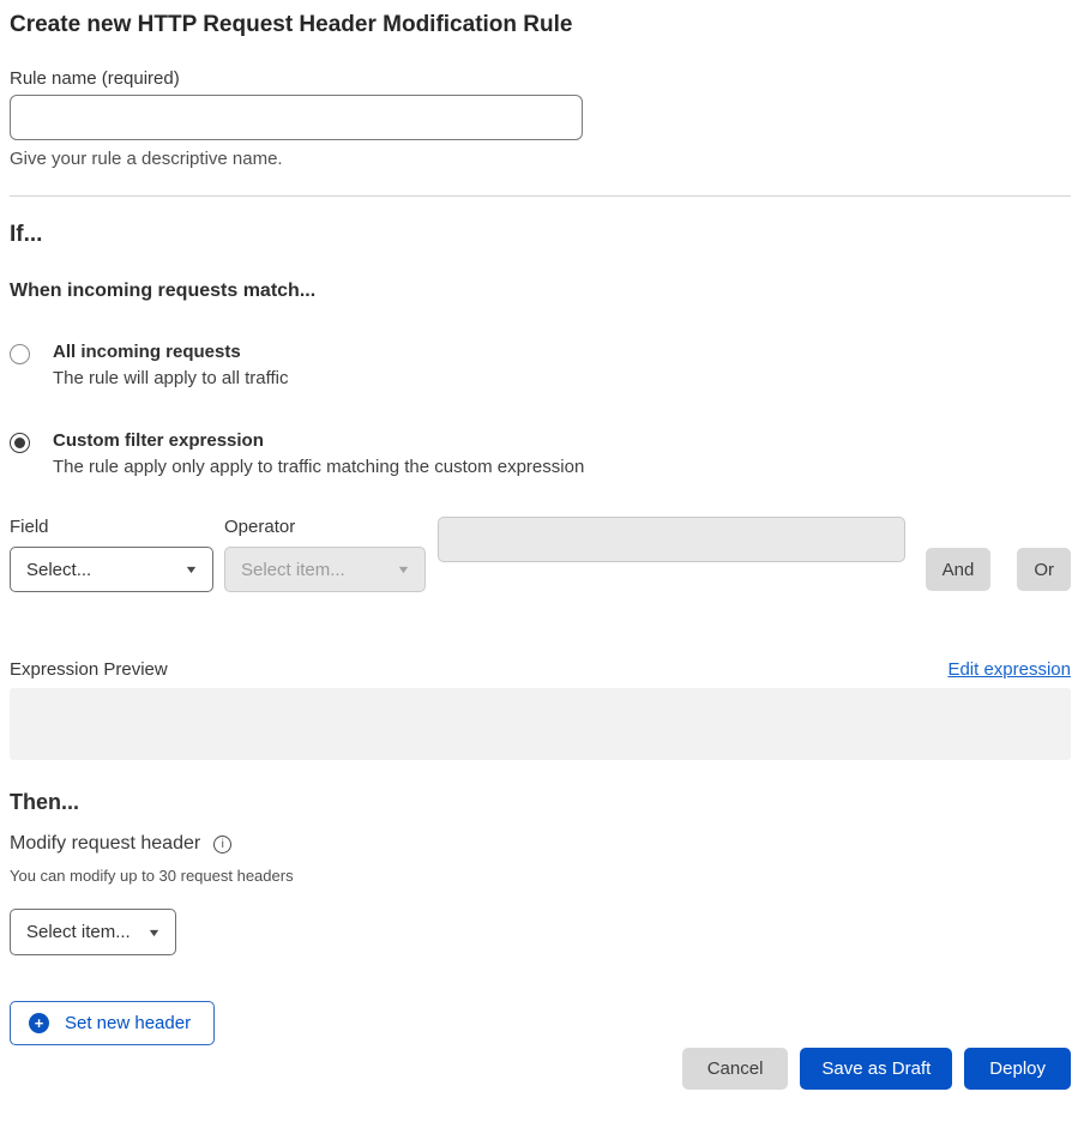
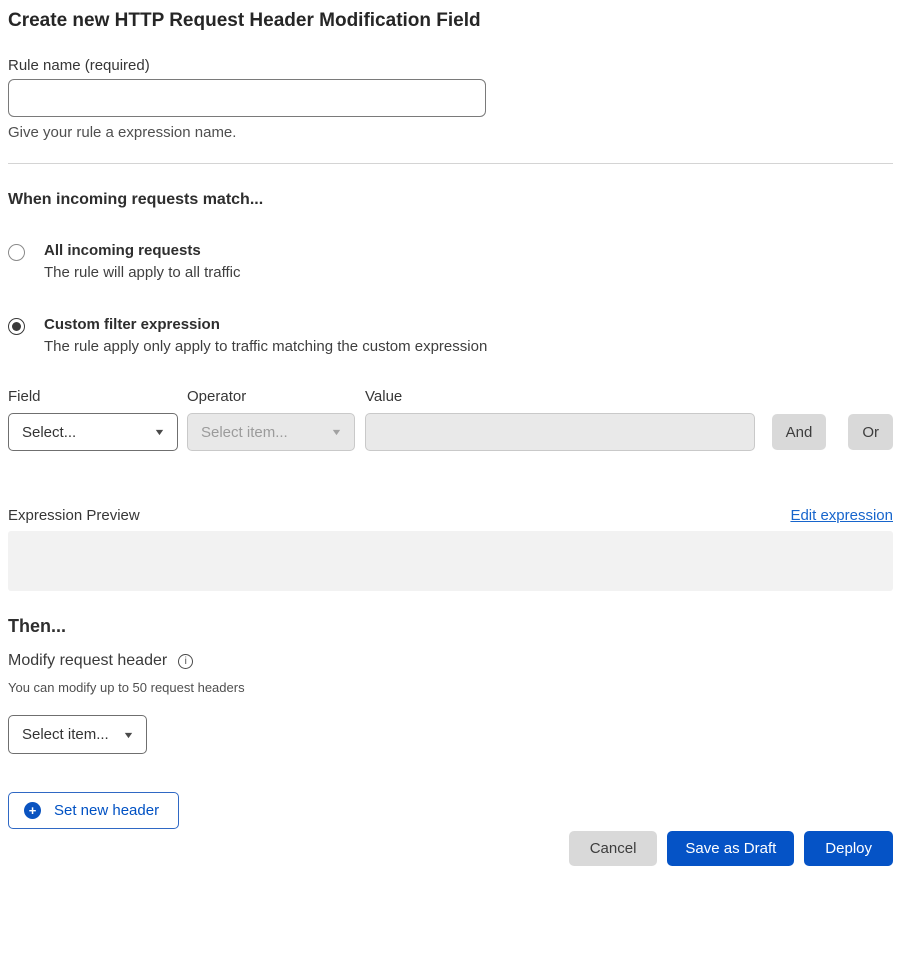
- Create new HTTP Request Header Modification Rule
+ Create new HTTP Request Header Modification Field
  Rule name (required)
- Give your rule a descriptive name.
+ Give your rule a expression name.
- If...
  When incoming requests match...
  All incoming requests
  The rule will apply to all traffic
  Custom filter expression
  The rule apply only apply to traffic matching the custom expression
  Field
  Select...
  ▼
  Operator
  Select item...
  ▼
+ Value
  And
  Or
  Expression Preview
  Edit expression
  Then...
  Modify request header
  i
- You can modify up to 30 request headers
+ You can modify up to 50 request headers
  Select item...
  ▼
  +
  Set new header
  Cancel
  Save as Draft
  Deploy
